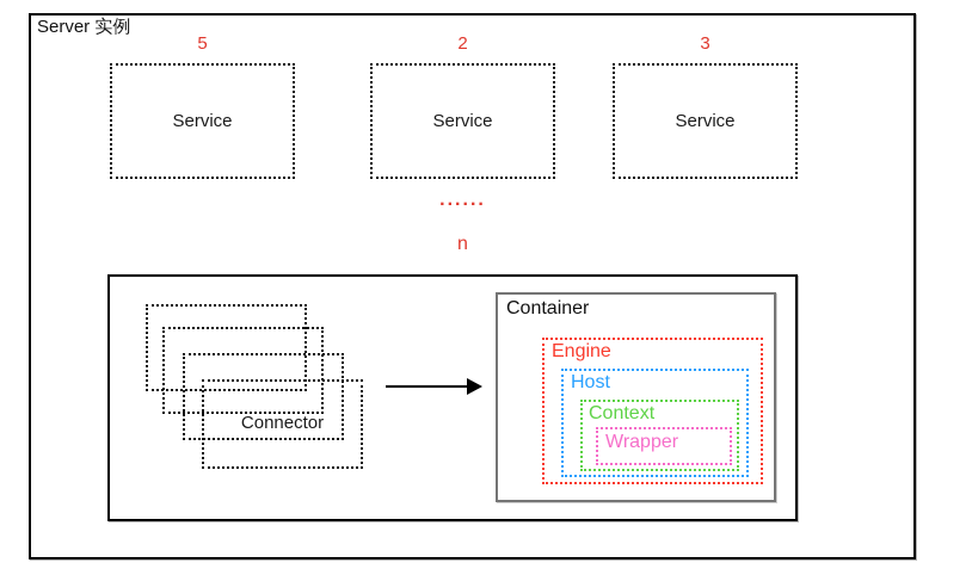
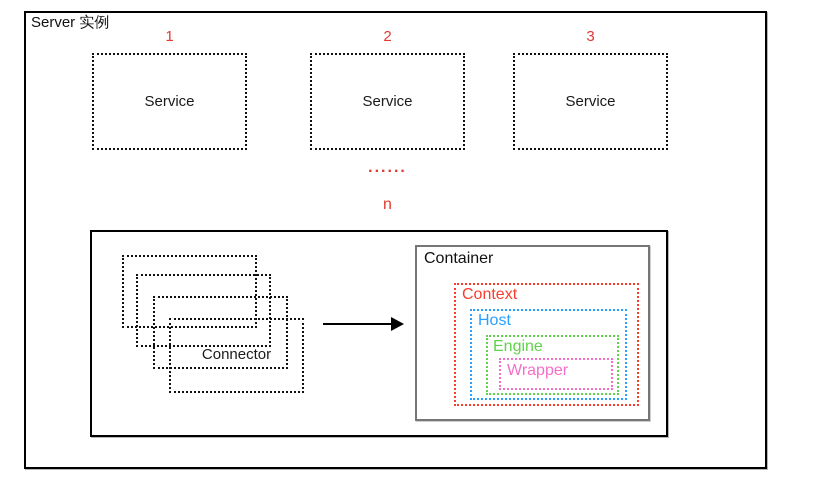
  Server 实例
- 5
+ 1
  2
  3
  Service
  Service
  Service
  ......
  n
  Connector
  Container
- Engine
+ Context
  Host
- Context
+ Engine
  Wrapper
